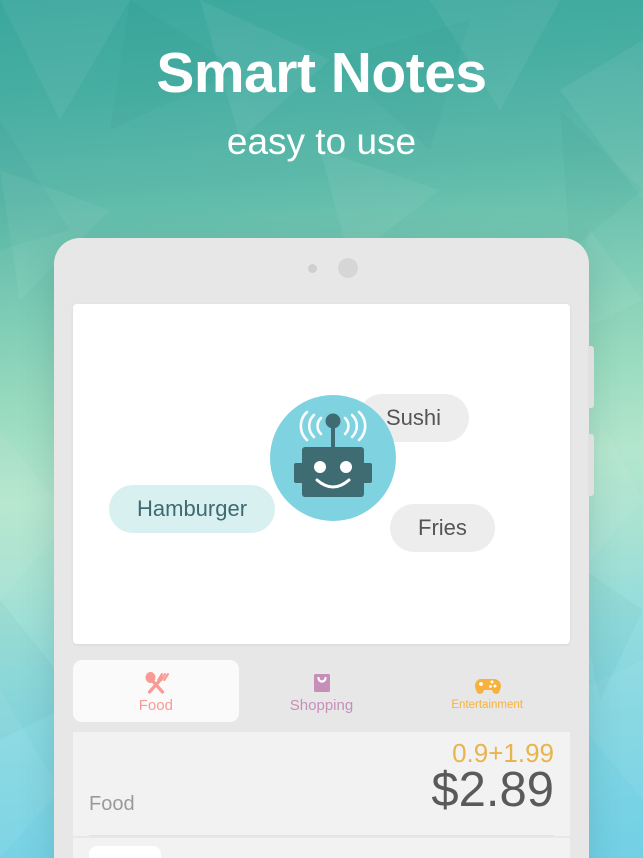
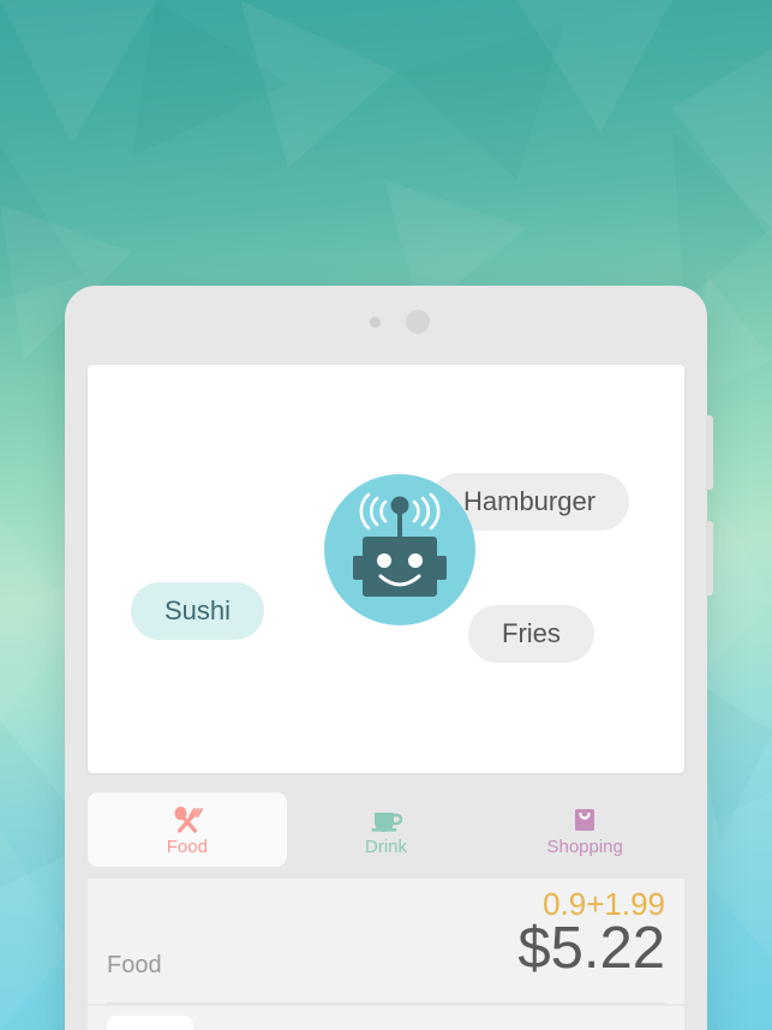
- Smart Notes
- easy to use
- Sushi
+ Hamburger
  Fries
- Hamburger
+ Sushi
  Food
+ Drink
  Shopping
- Entertainment
  0.9+1.99
- $2.89
+ $5.22
  Food
